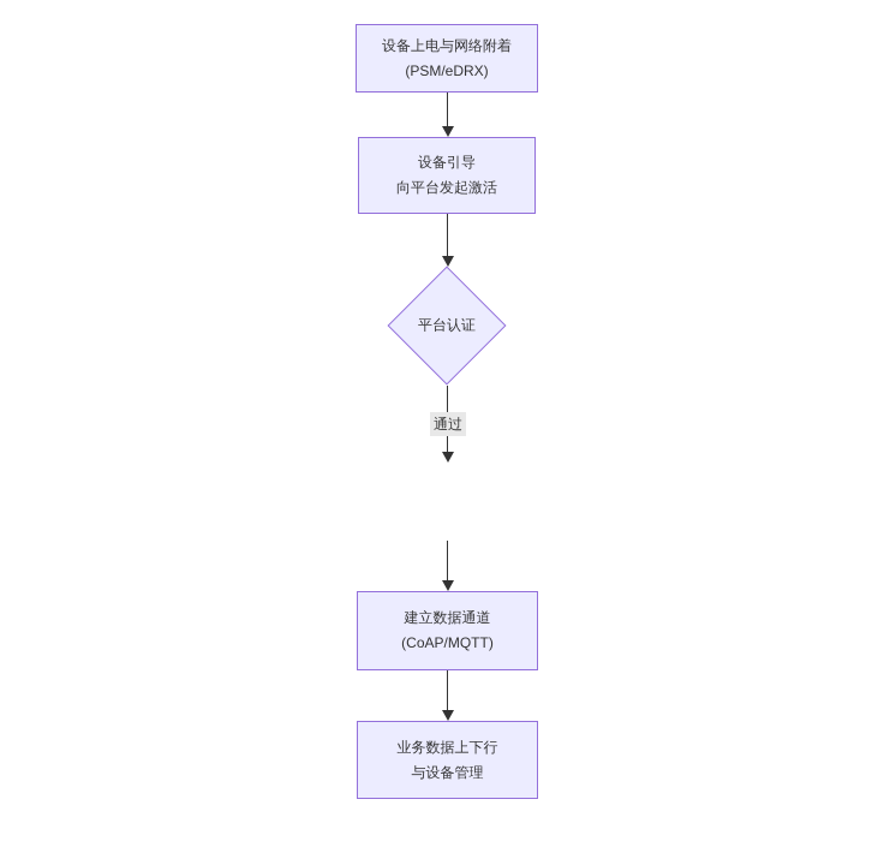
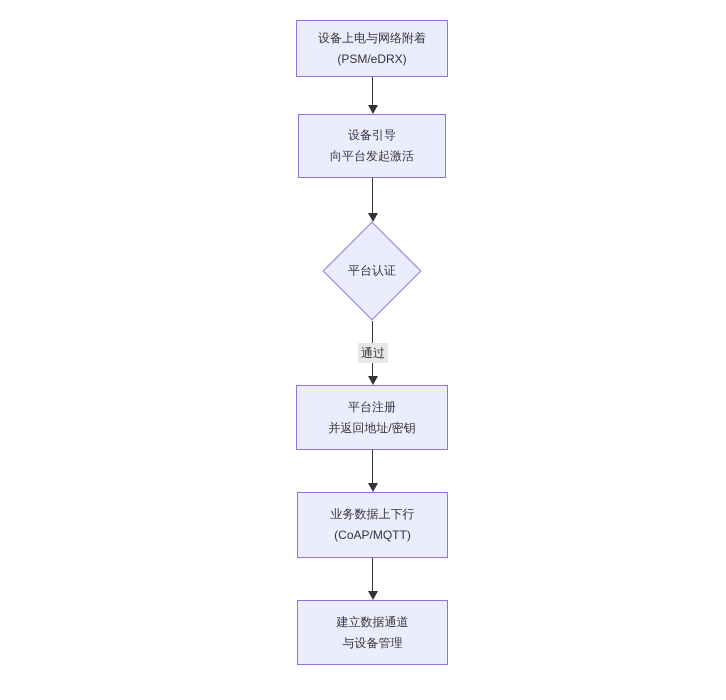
  设备上电与网络附着
  (PSM/eDRX)
  设备引导
  向平台发起激活
  平台认证
  通过
+ 平台注册
+ 并返回地址/密钥
- 建立数据通道
+ 业务数据上下行
  (CoAP/MQTT)
- 业务数据上下行
+ 建立数据通道
  与设备管理
